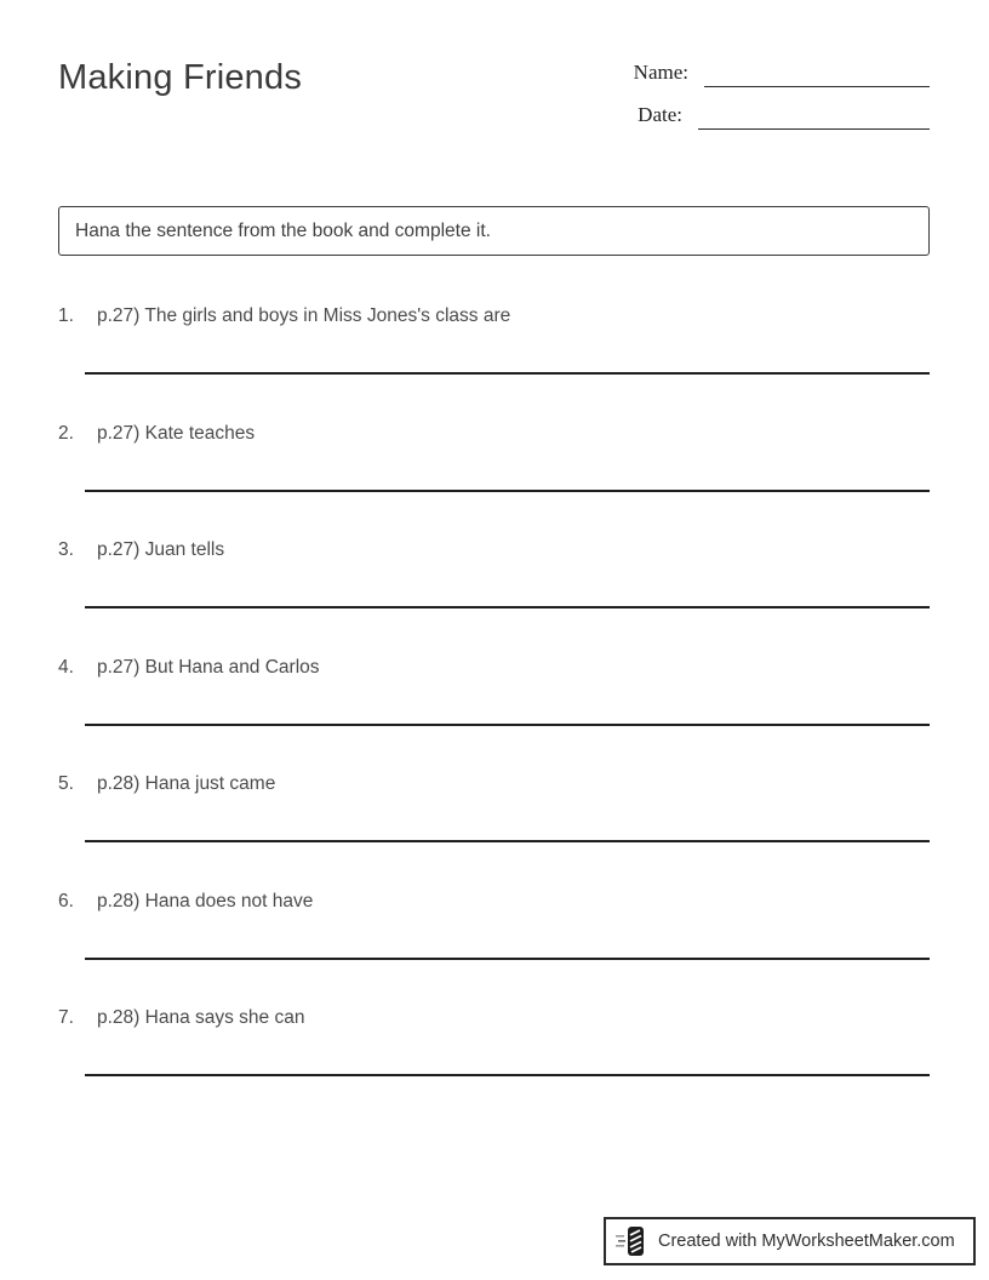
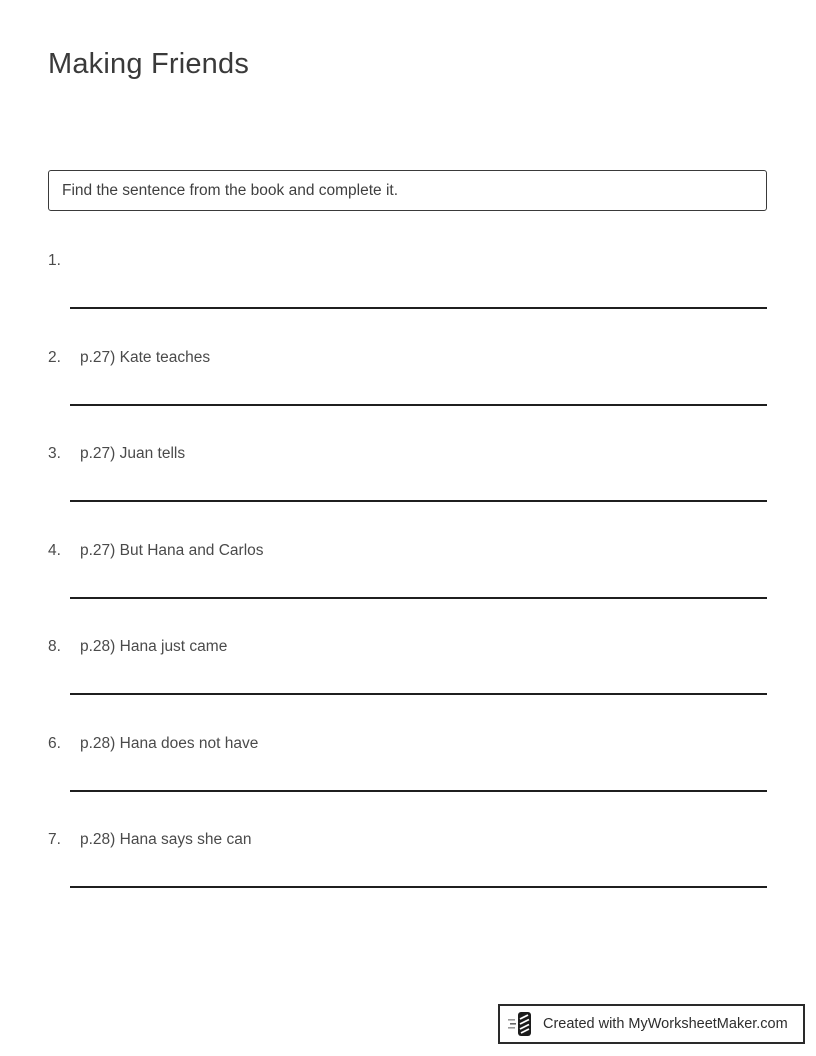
  Making Friends
- Name:
- Date:
- Hana the sentence from the book and complete it.
+ Find the sentence from the book and complete it.
  1.
- p.27) The girls and boys in Miss Jones's class are
  2.
  p.27) Kate teaches
  3.
  p.27) Juan tells
  4.
  p.27) But Hana and Carlos
- 5.
+ 8.
  p.28) Hana just came
  6.
  p.28) Hana does not have
  7.
  p.28) Hana says she can
  Created with MyWorksheetMaker.com
